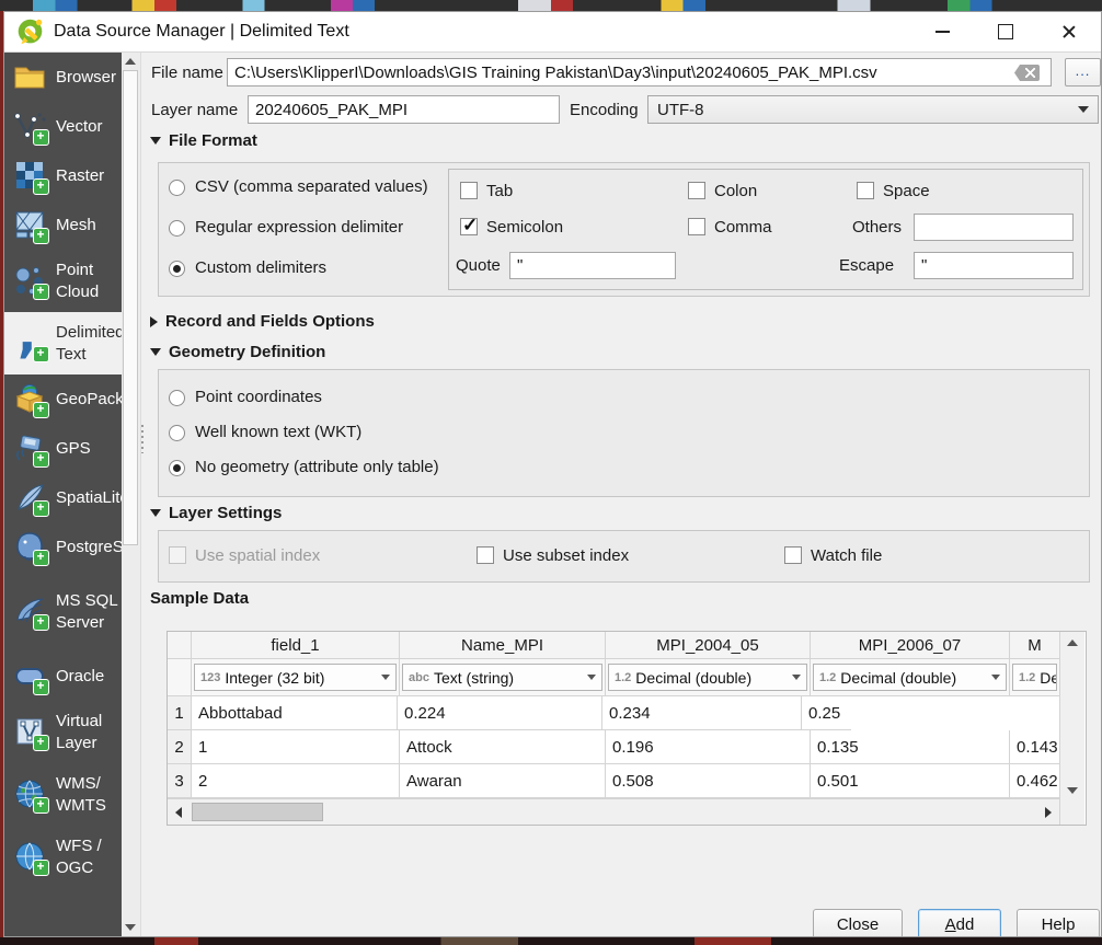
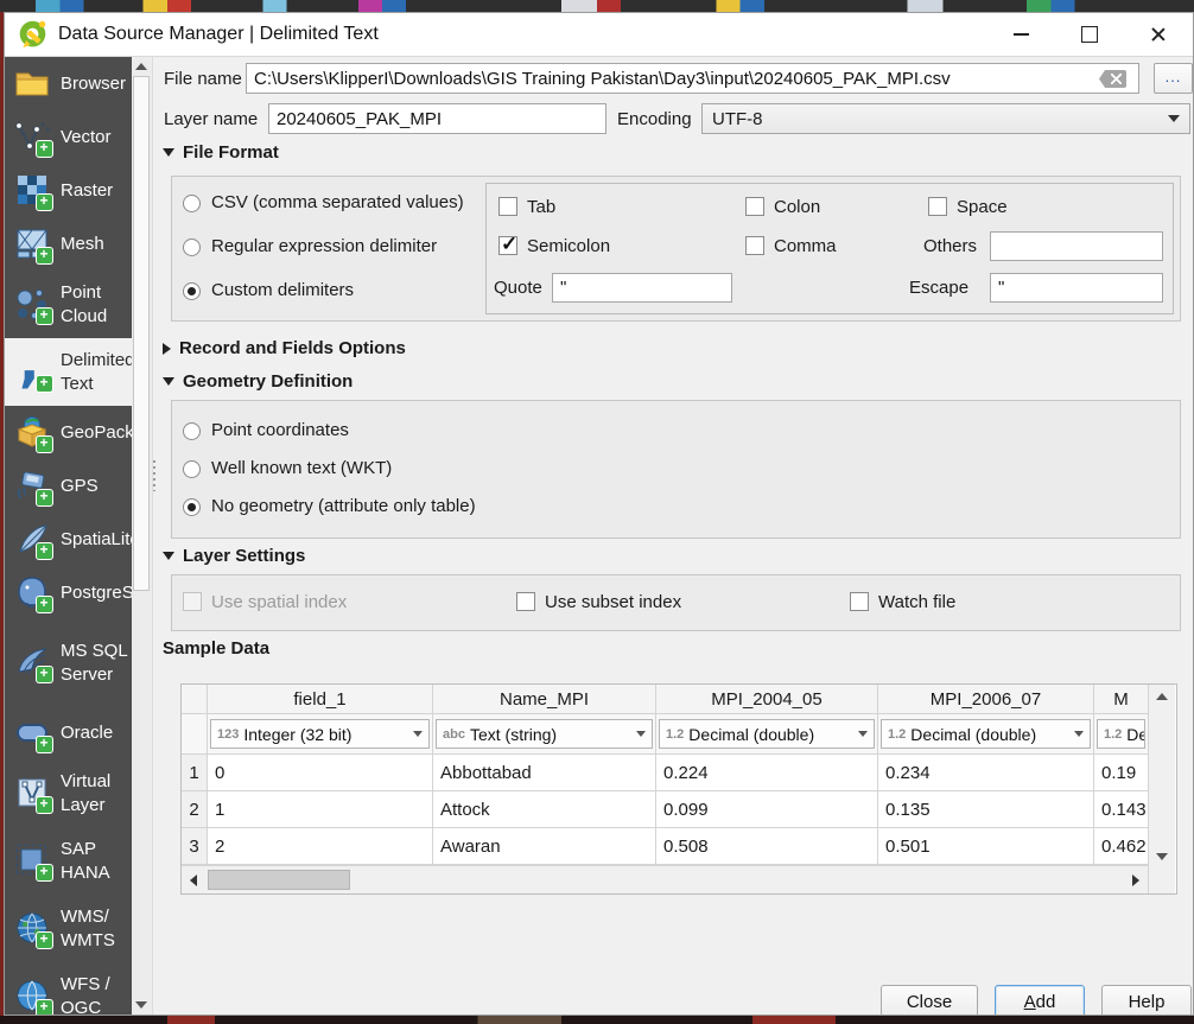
  Data Source Manager | Delimited Text
  Browser
  Vector
  Raster
  Mesh
  Point Cloud
  ,
  Delimited Text
  GeoPack
  GPS
  SpatiaLit
  PostgreS
  MS SQL Server
  Oracle
  Virtual Layer
+ SAP HANA
  WMS/ WMTS
  WFS / OGC
  File name
  C:\Users\KlipperI\Downloads\GIS Training Pakistan\Day3\input\20240605_PAK_MPI.csv
  ...
  Layer name
  20240605_PAK_MPI
  Encoding
  UTF-8
  File Format
  CSV (comma separated values)
  Regular expression delimiter
  Custom delimiters
  Tab
  Colon
  Space
  Semicolon
  Comma
  Others
  Quote
  "
  Escape
  "
  Record and Fields Options
  Geometry Definition
  Point coordinates
  Well known text (WKT)
  No geometry (attribute only table)
  Layer Settings
  Use spatial index
  Use subset index
  Watch file
  Sample Data
  field_1
  Name_MPI
  MPI_2004_05
  MPI_2006_07
  M
  123
  Integer (32 bit)
  abc
  Text (string)
  1.2
  Decimal (double)
  1.2
  Decimal (double)
  1.2
  1
+ 0
  Abbottabad
  0.224
  0.234
- 0.25
+ 0.19
  2
  1
  Attock
- 0.196
+ 0.099
  0.135
  0.143
  3
  2
  Awaran
  0.508
  0.501
  0.462
  Close
  A
  dd
  Help
